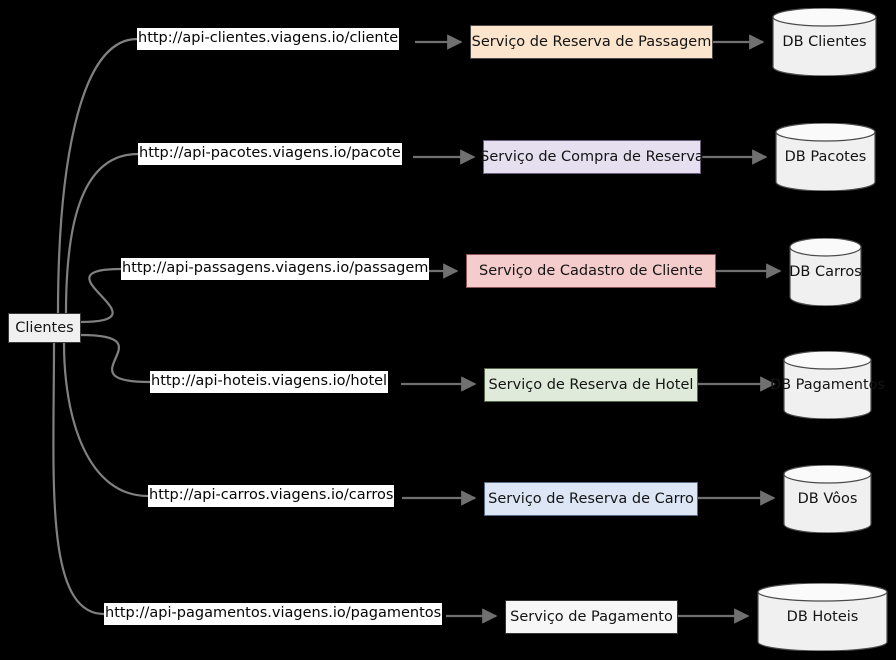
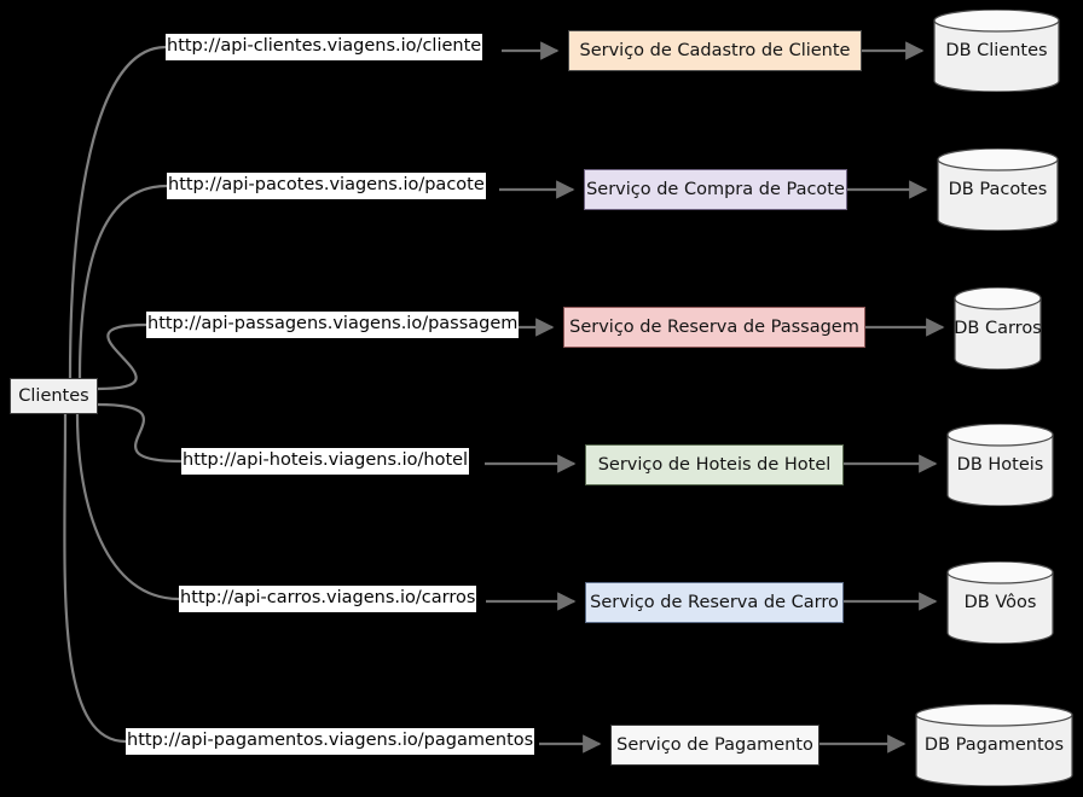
  Clientes
  http://api-clientes.viagens.io/cliente
  http://api-pacotes.viagens.io/pacote
  http://api-passagens.viagens.io/passagem
  http://api-hoteis.viagens.io/hotel
  http://api-carros.viagens.io/carros
  http://api-pagamentos.viagens.io/pagamentos
- Serviço de Reserva de Passagem
+ Serviço de Cadastro de Cliente
- Serviço de Compra de Reserva
+ Serviço de Compra de Pacote
- Serviço de Cadastro de Cliente
+ Serviço de Reserva de Passagem
- Serviço de Reserva de Hotel
+ Serviço de Hoteis de Hotel
  Serviço de Reserva de Carro
  Serviço de Pagamento
  DB Clientes
  DB Pacotes
  DB Carros
- DB Pagamentos
+ DB Hoteis
  DB Vôos
- DB Hoteis
+ DB Pagamentos
